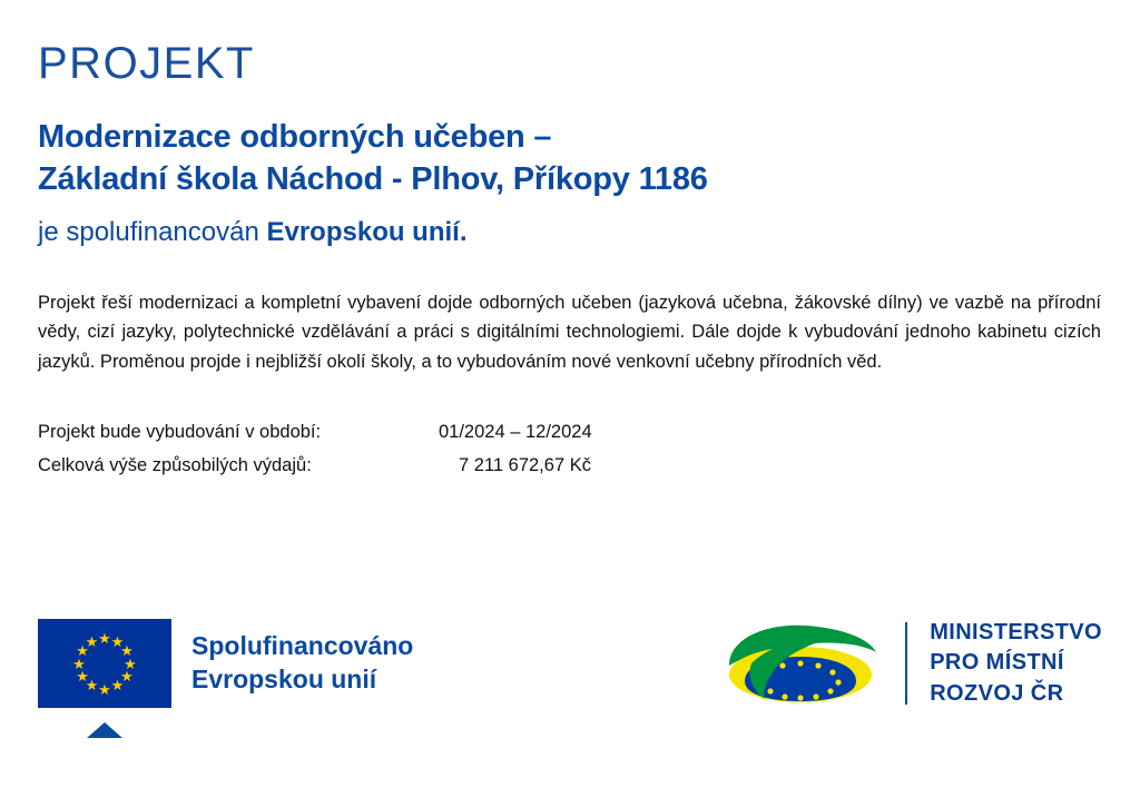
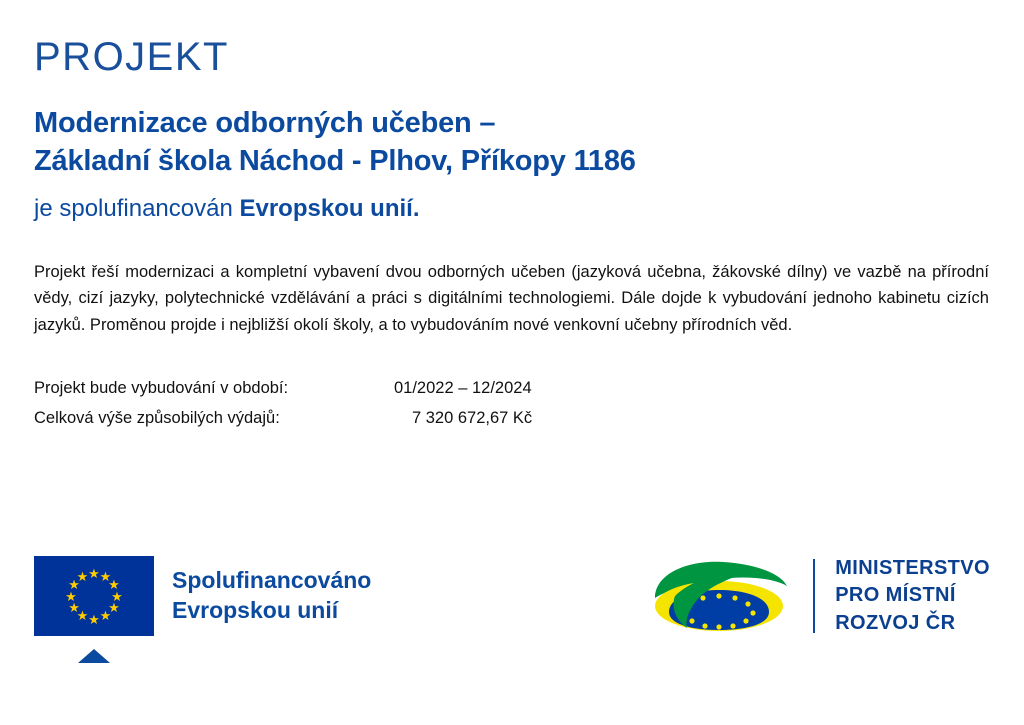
  PROJEKT
  Modernizace odborných učeben –
  Základní škola Náchod - Plhov, Příkopy 1186
  je spolufinancován Evropskou unií.
- Projekt řeší modernizaci a kompletní vybavení dojde odborných učeben (jazyková učebna, žákovské dílny) ve vazbě na přírodní vědy, cizí jazyky, polytechnické vzdělávání a práci s digitálními technologiemi. Dále dojde k vybudování jednoho kabinetu cizích jazyků. Proměnou projde i nejbližší okolí školy, a to vybudováním nové venkovní učebny přírodních věd.
+ Projekt řeší modernizaci a kompletní vybavení dvou odborných učeben (jazyková učebna, žákovské dílny) ve vazbě na přírodní vědy, cizí jazyky, polytechnické vzdělávání a práci s digitálními technologiemi. Dále dojde k vybudování jednoho kabinetu cizích jazyků. Proměnou projde i nejbližší okolí školy, a to vybudováním nové venkovní učebny přírodních věd.
  Projekt bude vybudování v období:
- 01/2024 – 12/2024
+ 01/2022 – 12/2024
  Celková výše způsobilých výdajů:
- 7 211 672,67 Kč
+ 7 320 672,67 Kč
  ★
  ★
  ★
  ★
  ★
  ★
  ★
  ★
  ★
  ★
  ★
  ★
  Spolufinancováno
  Evropskou unií
  MINISTERSTVO
  PRO MÍSTNÍ
  ROZVOJ ČR
